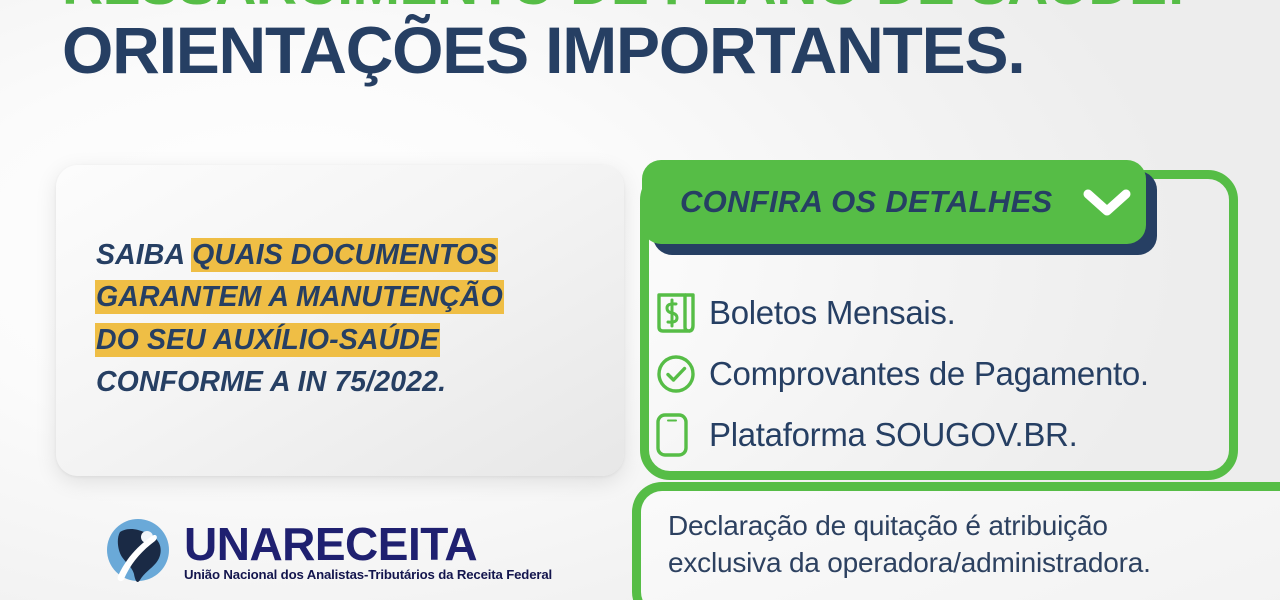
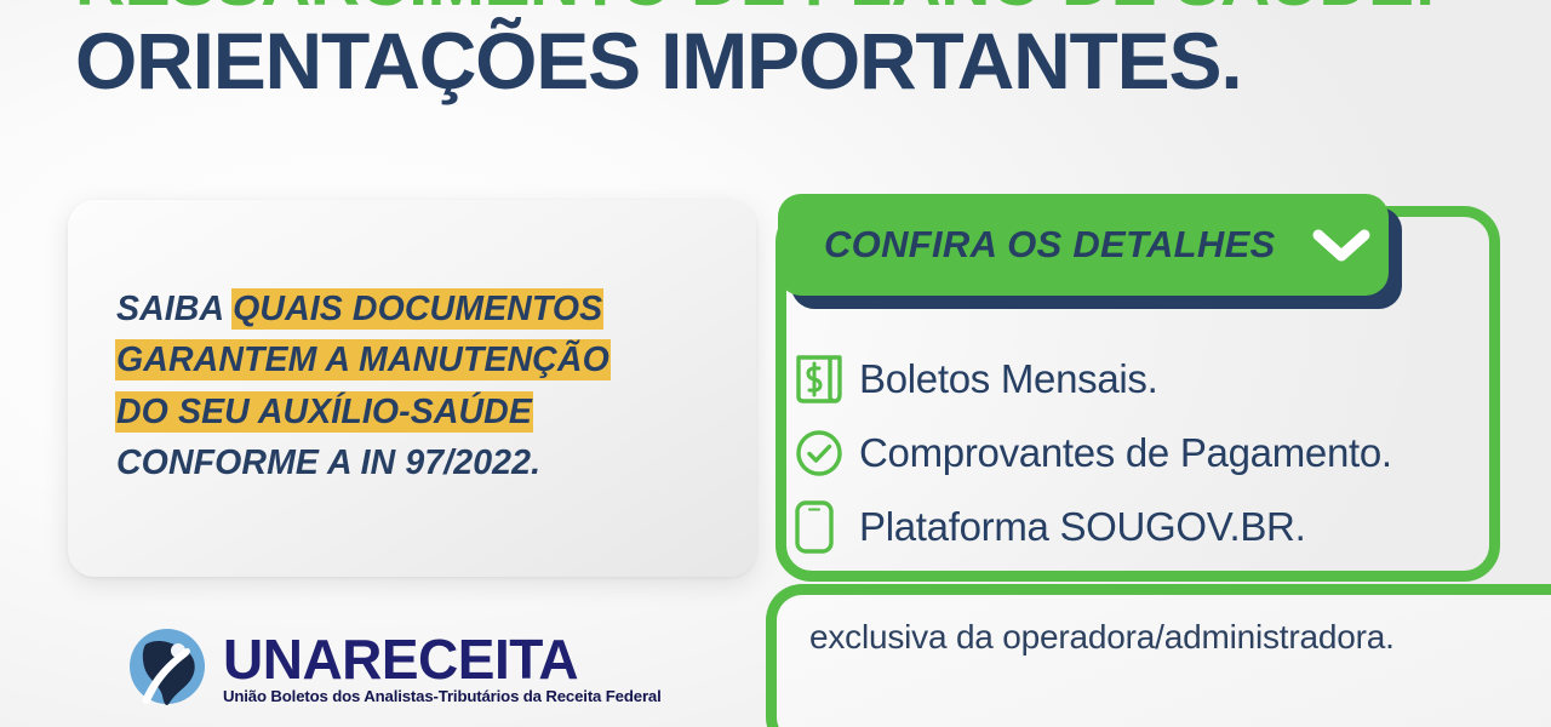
  ORIENTAÇÕES IMPORTANTES.
  SAIBA QUAIS DOCUMENTOS
  GARANTEM A MANUTENÇÃO
  DO SEU AUXÍLIO-SAÚDE
- CONFORME A IN 75/2022.
+ CONFORME A IN 97/2022.
  UNARECEITA
- União Nacional dos Analistas-Tributários da Receita Federal
+ União Boletos dos Analistas-Tributários da Receita Federal
  CONFIRA OS DETALHES
  Boletos Mensais.
  Comprovantes de Pagamento.
  Plataforma SOUGOV.BR.
- Declaração de quitação é atribuição
  exclusiva da operadora/administradora.
